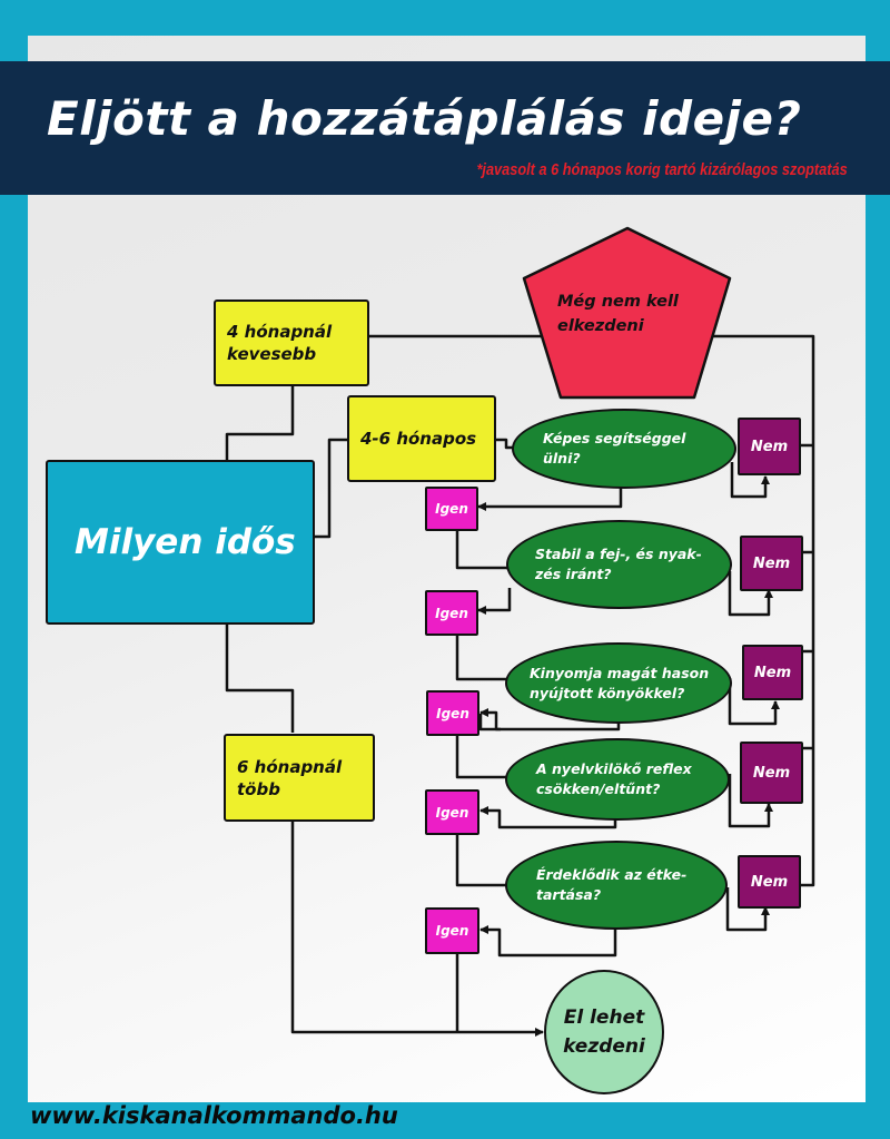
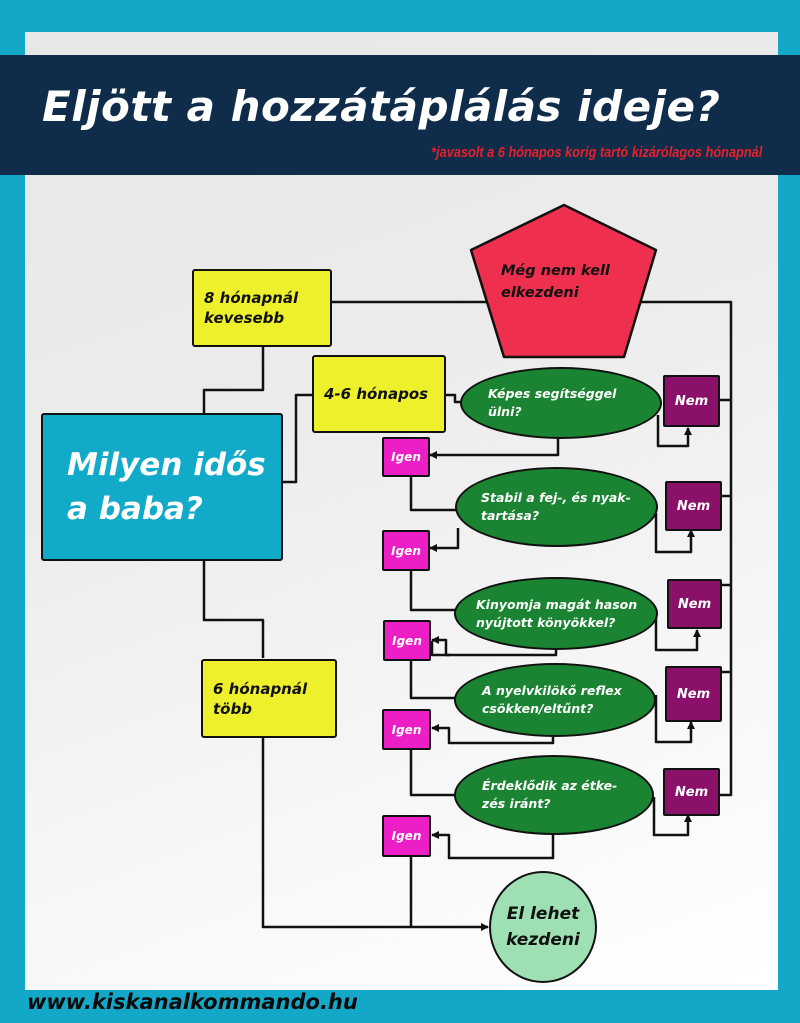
  Eljött a hozzátáplálás ideje?
- *javasolt a 6 hónapos korig tartó kizárólagos szoptatás
+ *javasolt a 6 hónapos korig tartó kizárólagos hónapnál
  Milyen idős
+ a baba?
- 4 hónapnál
+ 8 hónapnál
  kevesebb
  4-6 hónapos
  6 hónapnál
  több
  Még nem kell
  elkezdeni
  Képes segítséggel
  ülni?
  Stabil a fej-, és nyak-
- zés iránt?
+ tartása?
  Kinyomja magát hason
  nyújtott könyökkel?
  A nyelvkilökő reflex
  csökken/eltűnt?
  Érdeklődik az étke-
- tartása?
+ zés iránt?
  Igen
  Igen
  Igen
  Igen
  Igen
  Nem
  Nem
  Nem
  Nem
  Nem
  El lehet
  kezdeni
  www.kiskanalkommando.hu
